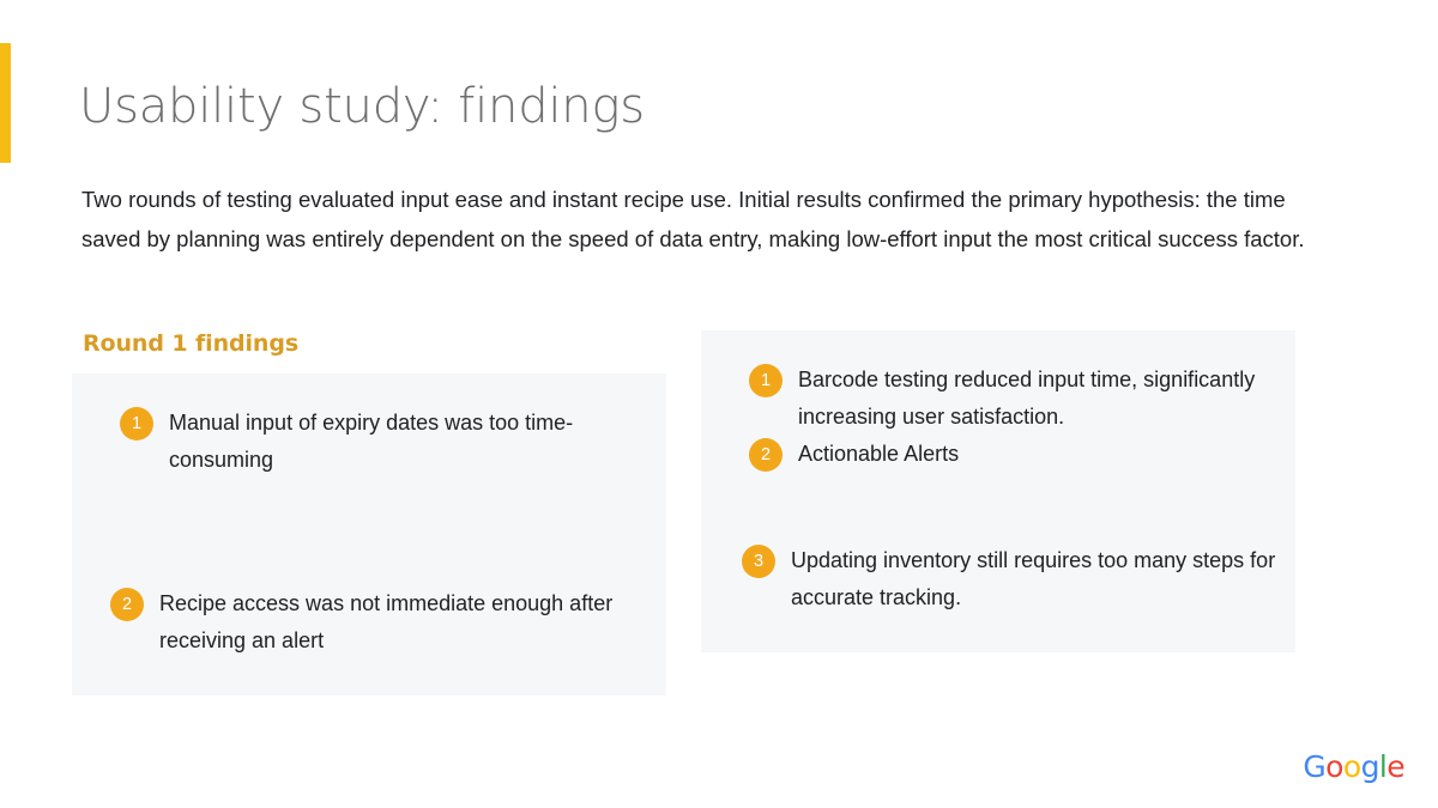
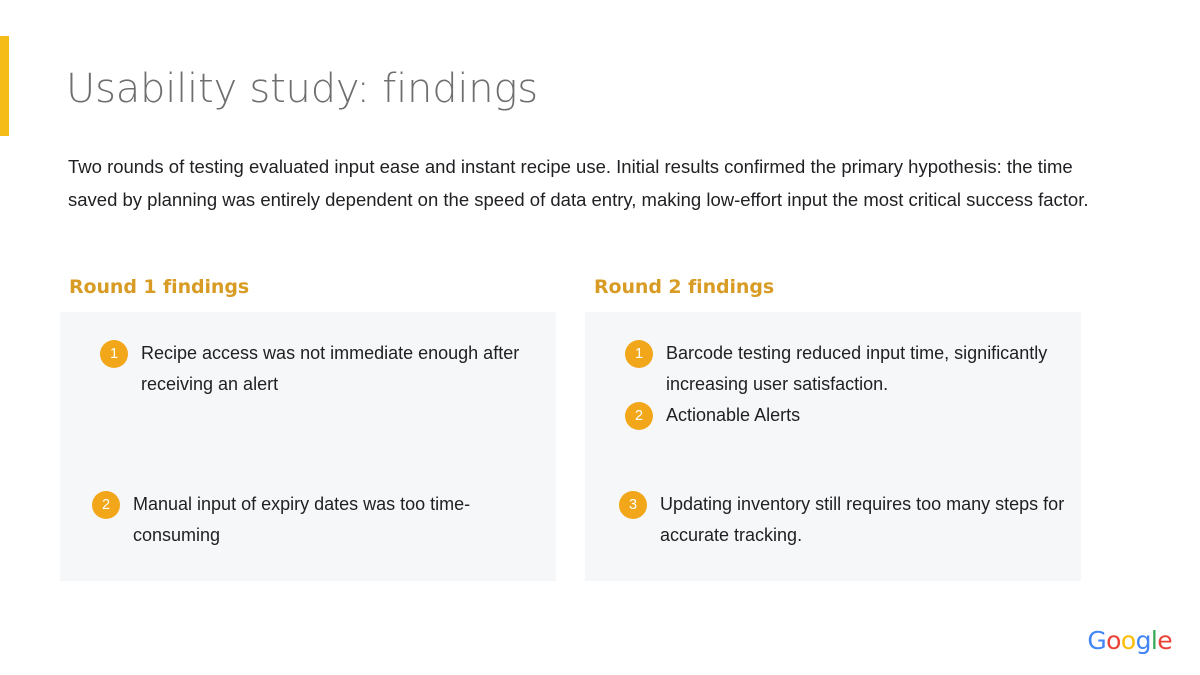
  Usability study: findings
  Two rounds of testing evaluated input ease and instant recipe use. Initial results confirmed the primary hypothesis: the time saved by planning was entirely dependent on the speed of data entry, making low-effort input the most critical success factor.
  Round 1 findings
  1
- Manual input of expiry dates was too time-consuming
+ Recipe access was not immediate enough after receiving an alert
  2
- Recipe access was not immediate enough after receiving an alert
+ Manual input of expiry dates was too time-consuming
+ Round 2 findings
  1
  Barcode testing reduced input time, significantly increasing user satisfaction.
  2
  Actionable Alerts
  3
  Updating inventory still requires too many steps for accurate tracking.
  Google
